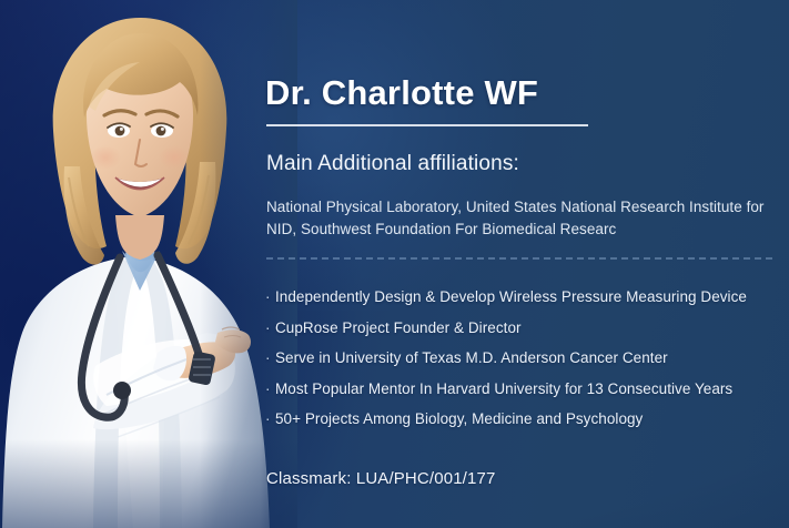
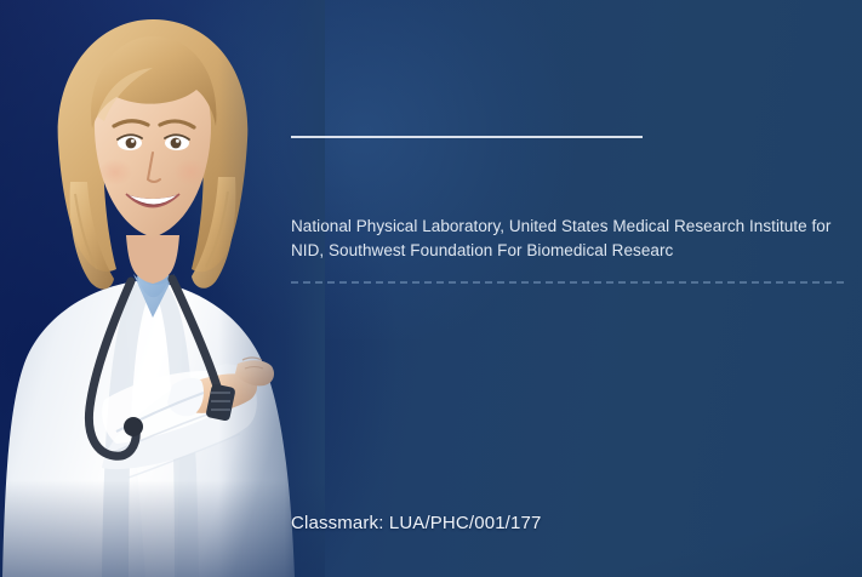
- Dr. Charlotte WF
- Main Additional affiliations:
- National Physical Laboratory, United States National Research Institute for NID, Southwest Foundation For Biomedical Researc
+ National Physical Laboratory, United States Medical Research Institute for NID, Southwest Foundation For Biomedical Researc
- · Independently Design & Develop Wireless Pressure Measuring Device
- · CupRose Project Founder & Director
- · Serve in University of Texas M.D. Anderson Cancer Center
- · Most Popular Mentor In Harvard University for 13 Consecutive Years
- · 50+ Projects Among Biology, Medicine and Psychology
  Classmark: LUA/PHC/001/177
